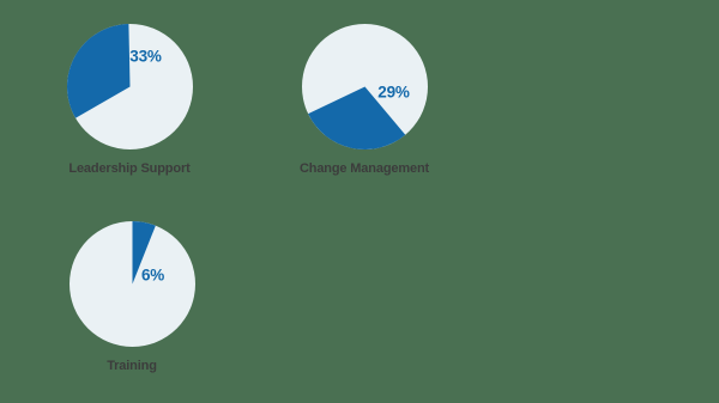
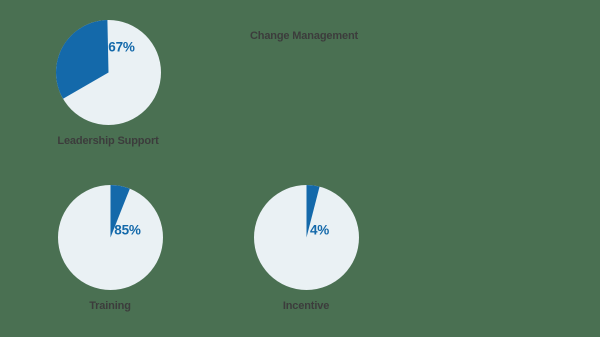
- 33%
+ 67%
  Leadership Support
- 29%
  Change Management
- 6%
+ 85%
  Training
+ 4%
+ Incentive
